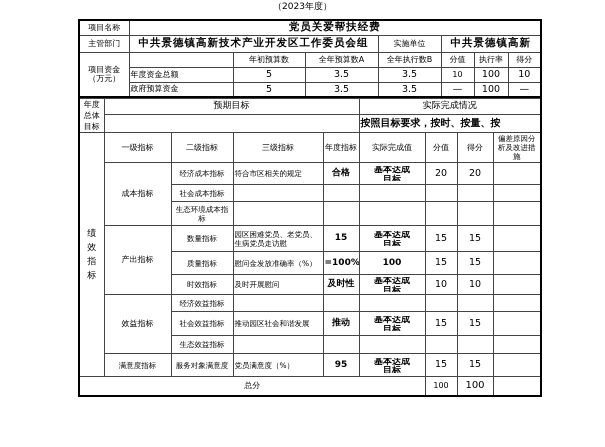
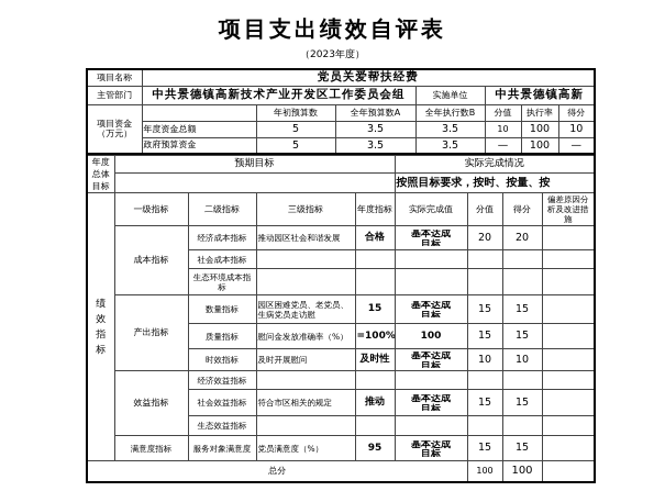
+ 项目支出绩效自评表
  （2023年度）
  项目名称	党员关爱帮扶经费
  主管部门	中共景德镇高新技术产业开发区工作委员会组	实施单位	中共景德镇高新
  项目资金 （万元）		年初预算数	全年预算数A	全年执行数B	分值	执行率	得分
  年度资金总额	5	3.5	3.5	10	100	10
  政府预算资金	5	3.5	3.5	—	100	—
  年度总体目标	预期目标	实际完成情况
  	按照目标要求，按时、按量、按
  绩效指标	一级指标	二级指标	三级指标	年度指标	实际完成值	分值	得分	偏差原因分析及改进措施
- 成本指标	经济成本指标	符合市区相关的规定	合格	基本达成目标	20	20
+ 成本指标	经济成本指标	推动园区社会和谐发展	合格	基本达成目标	20	20
  社会成本指标
  生态环境成本指标
  产出指标	数量指标	园区困难党员、老党员、生病党员走访慰	15	基本达成目标	15	15
  质量指标	慰问金发放准确率（%）	=100%	100	15	15
  时效指标	及时开展慰问	及时性	基本达成目标	10	10
  效益指标	经济效益指标
- 社会效益指标	推动园区社会和谐发展	推动	基本达成目标	15	15
+ 社会效益指标	符合市区相关的规定	推动	基本达成目标	15	15
  生态效益指标
  满意度指标	服务对象满意度	党员满意度（%）	95	基本达成目标	15	15
  总分	100	100
